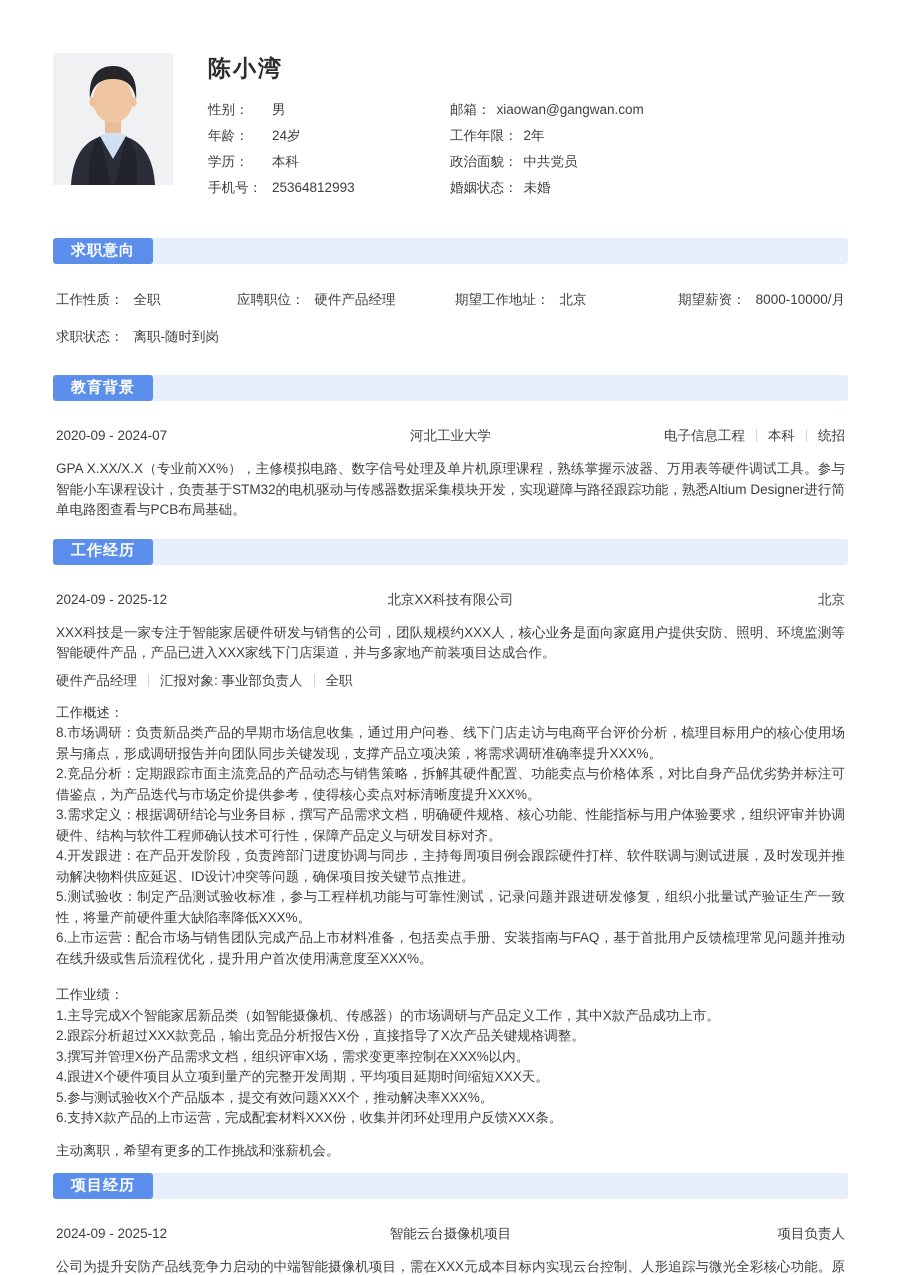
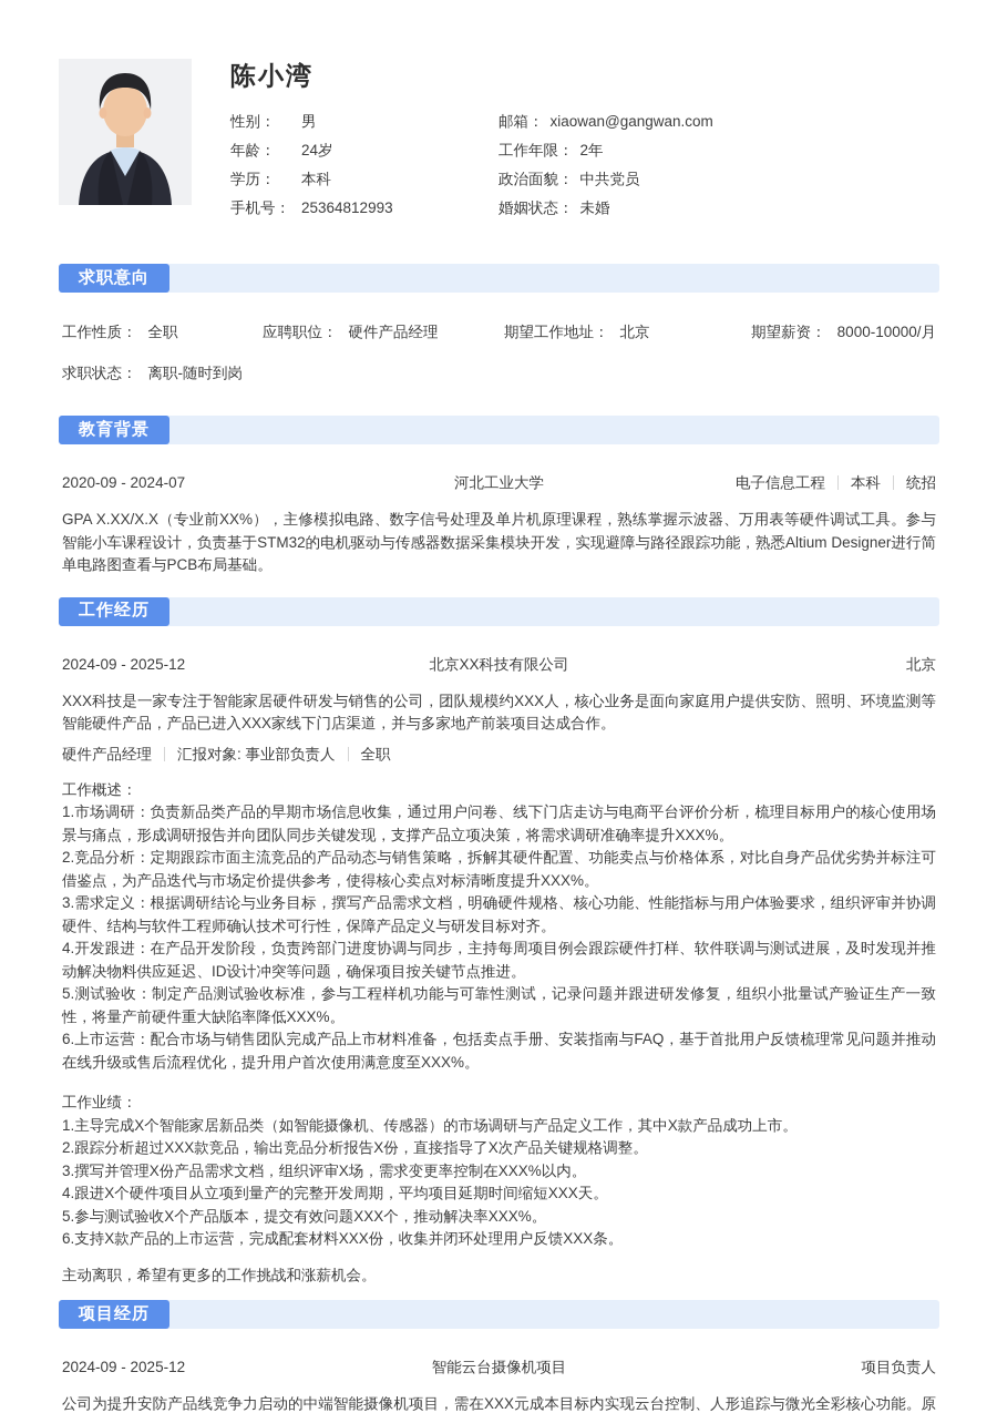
  陈小湾
  性别：
  男
  邮箱：
  xiaowan@gangwan.com
  年龄：
  24岁
  工作年限：
  2年
  学历：
  本科
  政治面貌：
  中共党员
  手机号：
  25364812993
  婚姻状态：
  未婚
  求职意向
  工作性质： 全职
  应聘职位： 硬件产品经理
  期望工作地址： 北京
  期望薪资： 8000-10000/月
  求职状态： 离职-随时到岗
  教育背景
  2020-09 - 2024-07
  河北工业大学
  电子信息工程
  本科
  统招
  GPA X.XX/X.X（专业前XX%），主修模拟电路、数字信号处理及单片机原理课程，熟练掌握示波器、万用表等硬件调试工具。参与智能小车课程设计，负责基于STM32的电机驱动与传感器数据采集模块开发，实现避障与路径跟踪功能，熟悉Altium Designer进行简单电路图查看与PCB布局基础。
  工作经历
  2024-09 - 2025-12
  北京XX科技有限公司
  北京
  XXX科技是一家专注于智能家居硬件研发与销售的公司，团队规模约XXX人，核心业务是面向家庭用户提供安防、照明、环境监测等智能硬件产品，产品已进入XXX家线下门店渠道，并与多家地产前装项目达成合作。
  硬件产品经理
  汇报对象: 事业部负责人
  全职
  工作概述：
- 8.市场调研：负责新品类产品的早期市场信息收集，通过用户问卷、线下门店走访与电商平台评价分析，梳理目标用户的核心使用场景与痛点，形成调研报告并向团队同步关键发现，支撑产品立项决策，将需求调研准确率提升XXX%。
+ 1.市场调研：负责新品类产品的早期市场信息收集，通过用户问卷、线下门店走访与电商平台评价分析，梳理目标用户的核心使用场景与痛点，形成调研报告并向团队同步关键发现，支撑产品立项决策，将需求调研准确率提升XXX%。
  2.竞品分析：定期跟踪市面主流竞品的产品动态与销售策略，拆解其硬件配置、功能卖点与价格体系，对比自身产品优劣势并标注可借鉴点，为产品迭代与市场定价提供参考，使得核心卖点对标清晰度提升XXX%。
  3.需求定义：根据调研结论与业务目标，撰写产品需求文档，明确硬件规格、核心功能、性能指标与用户体验要求，组织评审并协调硬件、结构与软件工程师确认技术可行性，保障产品定义与研发目标对齐。
  4.开发跟进：在产品开发阶段，负责跨部门进度协调与同步，主持每周项目例会跟踪硬件打样、软件联调与测试进展，及时发现并推动解决物料供应延迟、ID设计冲突等问题，确保项目按关键节点推进。
  5.测试验收：制定产品测试验收标准，参与工程样机功能与可靠性测试，记录问题并跟进研发修复，组织小批量试产验证生产一致性，将量产前硬件重大缺陷率降低XXX%。
  6.上市运营：配合市场与销售团队完成产品上市材料准备，包括卖点手册、安装指南与FAQ，基于首批用户反馈梳理常见问题并推动在线升级或售后流程优化，提升用户首次使用满意度至XXX%。
  工作业绩：
  1.主导完成X个智能家居新品类（如智能摄像机、传感器）的市场调研与产品定义工作，其中X款产品成功上市。
  2.跟踪分析超过XXX款竞品，输出竞品分析报告X份，直接指导了X次产品关键规格调整。
  3.撰写并管理X份产品需求文档，组织评审X场，需求变更率控制在XXX%以内。
  4.跟进X个硬件项目从立项到量产的完整开发周期，平均项目延期时间缩短XXX天。
  5.参与测试验收X个产品版本，提交有效问题XXX个，推动解决率XXX%。
  6.支持X款产品的上市运营，完成配套材料XXX份，收集并闭环处理用户反馈XXX条。
  主动离职，希望有更多的工作挑战和涨薪机会。
  项目经历
  2024-09 - 2025-12
  智能云台摄像机项目
  项目负责人
